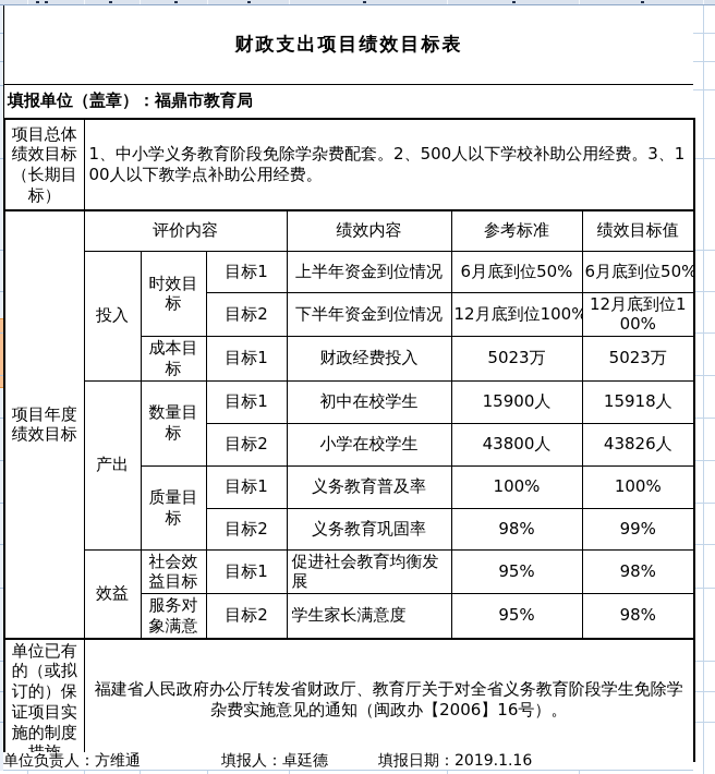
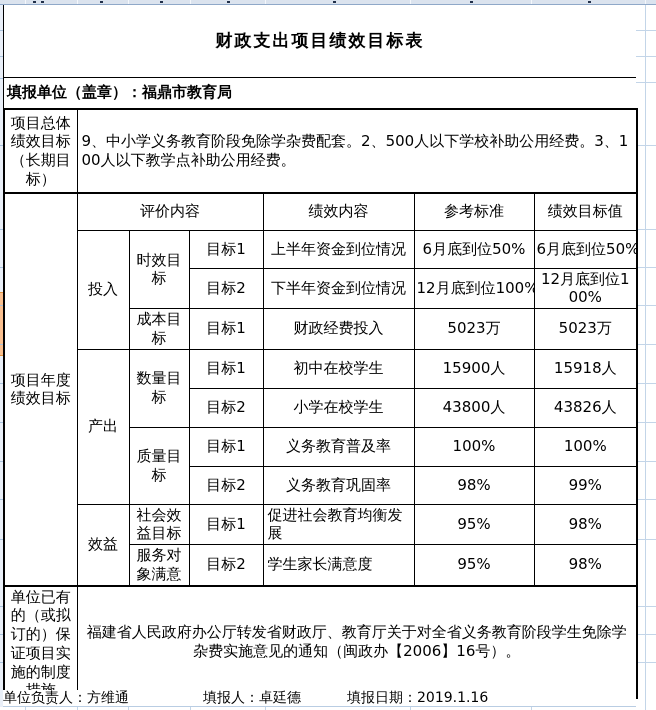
  财政支出项目绩效目标表
  填报单位（盖章）：福鼎市教育局
- 项目总体绩效目标（长期目标）	1、中小学义务教育阶段免除学杂费配套。2、500人以下学校补助公用经费。3、100人以下教学点补助公用经费。
+ 项目总体绩效目标（长期目标）	9、中小学义务教育阶段免除学杂费配套。2、500人以下学校补助公用经费。3、100人以下教学点补助公用经费。
  项目年度绩效目标	评价内容	绩效内容	参考标准	绩效目标值
  投入	时效目标	目标1	上半年资金到位情况	6月底到位50%	6月底到位50%
  目标2	下半年资金到位情况	12月底到位100%	12月底到位100%
  成本目标	目标1	财政经费投入	5023万	5023万
  产出	数量目标	目标1	初中在校学生	15900人	15918人
  目标2	小学在校学生	43800人	43826人
  质量目标	目标1	义务教育普及率	100%	100%
  目标2	义务教育巩固率	98%	99%
  效益	社会效益目标	目标1	促进社会教育均衡发展	95%	98%
  服务对象满意	目标2	学生家长满意度	95%	98%
  单位已有的（或拟订的）保证项目实施的制度	福建省人民政府办公厅转发省财政厅、教育厅关于对全省义务教育阶段学生免除学杂费实施意见的通知（闽政办【2006】16号）。
  单位负责人：方维通
  填报人：卓廷德
  填报日期：2019.1.16
